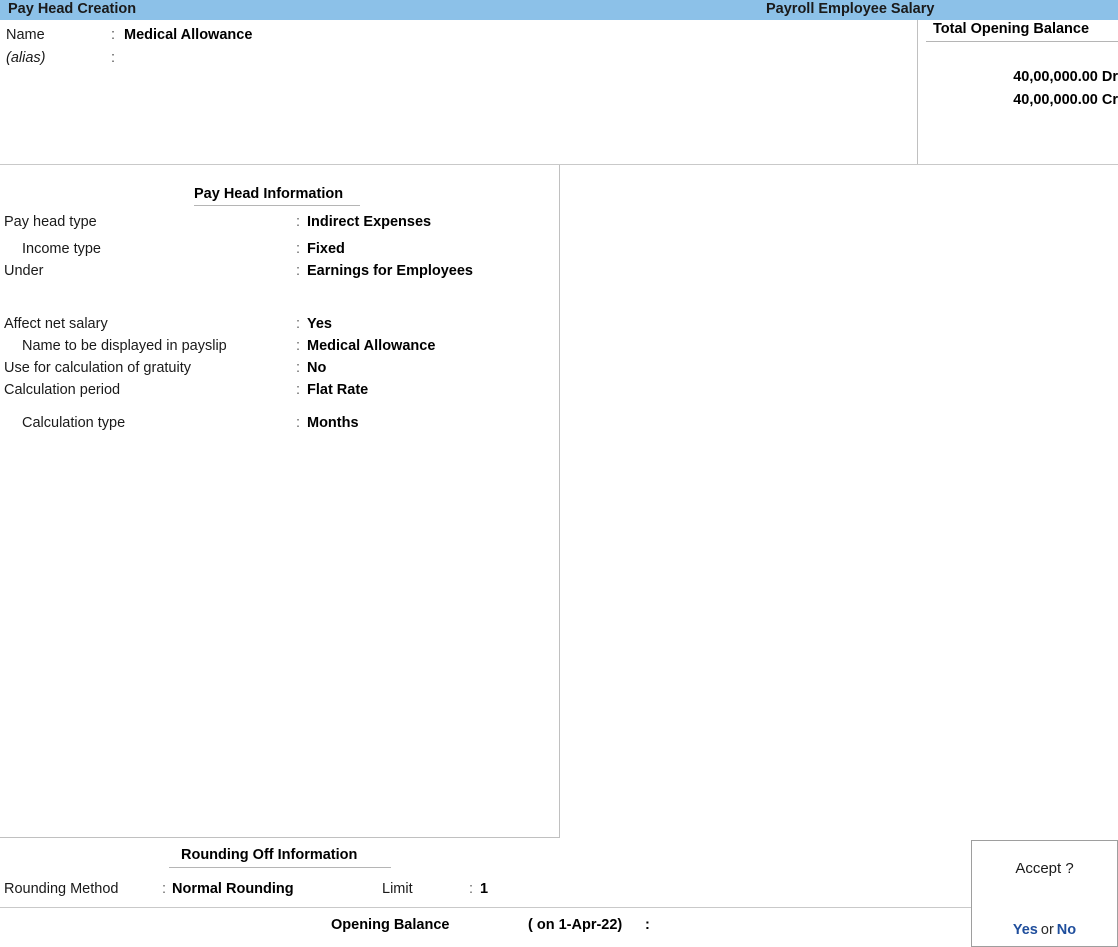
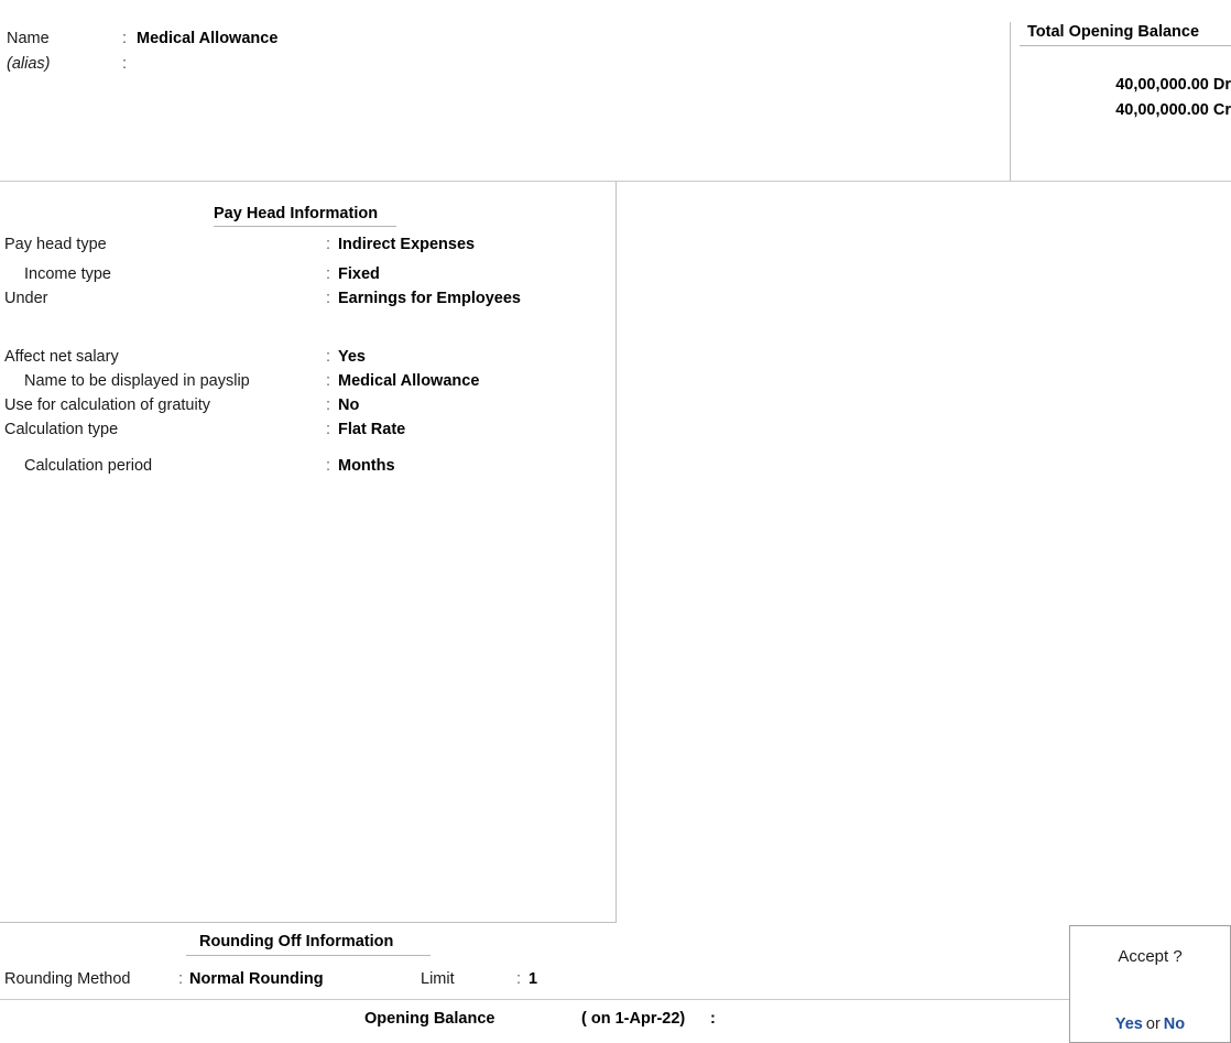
- Pay Head Creation
- Payroll Employee Salary
  Name
  :
  Medical Allowance
  (alias)
  :
  Total Opening Balance
  40,00,000.00 Dr
  40,00,000.00 Cr
  Pay Head Information
  Pay head type
  :
  Indirect Expenses
  Income type
  :
  Fixed
  Under
  :
  Earnings for Employees
  Affect net salary
  :
  Yes
  Name to be displayed in payslip
  :
  Medical Allowance
  Use for calculation of gratuity
  :
  No
- Calculation period
+ Calculation type
  :
  Flat Rate
- Calculation type
+ Calculation period
  :
  Months
  Rounding Off Information
  Rounding Method
  :
  Normal Rounding
  Limit
  :
  1
  Opening Balance
  ( on 1-Apr-22)
  :
  Accept ?
  Yes or No
